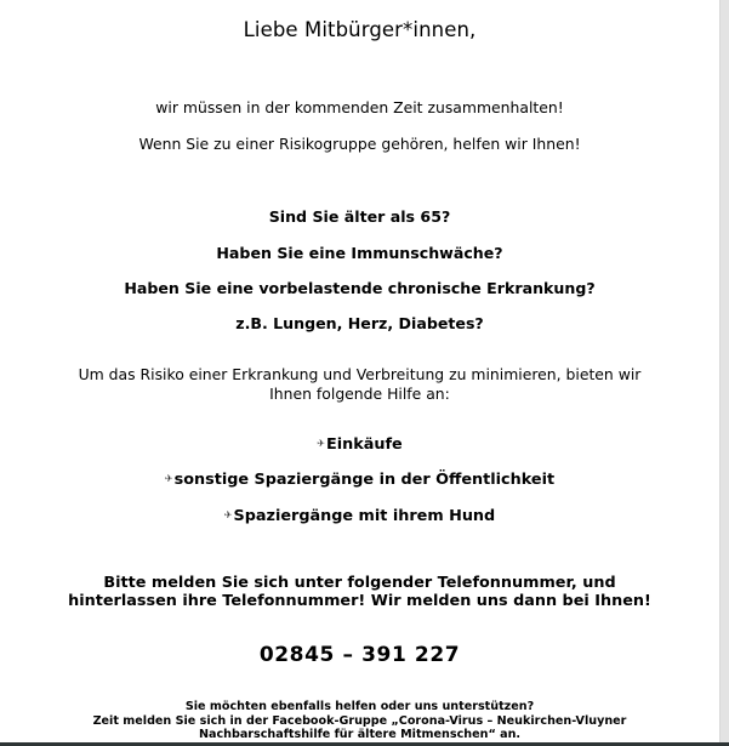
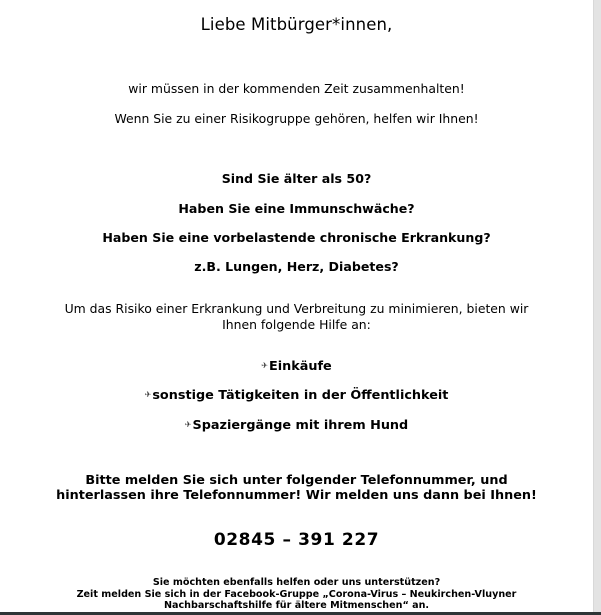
  Liebe Mitbürger*innen,
  wir müssen in der kommenden Zeit zusammenhalten!
  Wenn Sie zu einer Risikogruppe gehören, helfen wir Ihnen!
- Sind Sie älter als 65?
+ Sind Sie älter als 50?
  Haben Sie eine Immunschwäche?
  Haben Sie eine vorbelastende chronische Erkrankung?
  z.B. Lungen, Herz, Diabetes?
  Um das Risiko einer Erkrankung und Verbreitung zu minimieren, bieten wir
  Ihnen folgende Hilfe an:
  ✈Einkäufe
- ✈sonstige Spaziergänge in der Öffentlichkeit
+ ✈sonstige Tätigkeiten in der Öffentlichkeit
  ✈Spaziergänge mit ihrem Hund
  Bitte melden Sie sich unter folgender Telefonnummer, und
  hinterlassen ihre Telefonnummer! Wir melden uns dann bei Ihnen!
  02845 – 391 227
  Sie möchten ebenfalls helfen oder uns unterstützen?
  Zeit melden Sie sich in der Facebook-Gruppe „Corona-Virus – Neukirchen-Vluyner
  Nachbarschaftshilfe für ältere Mitmenschen“ an.
